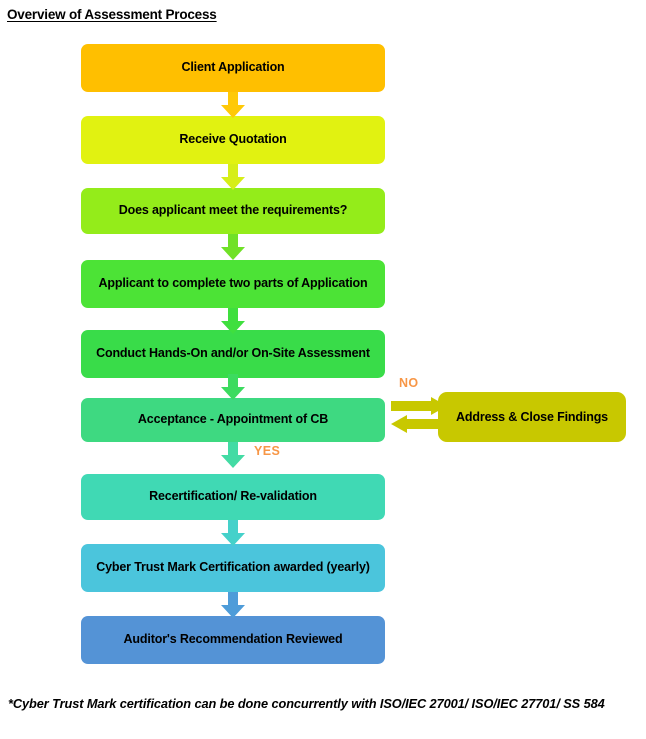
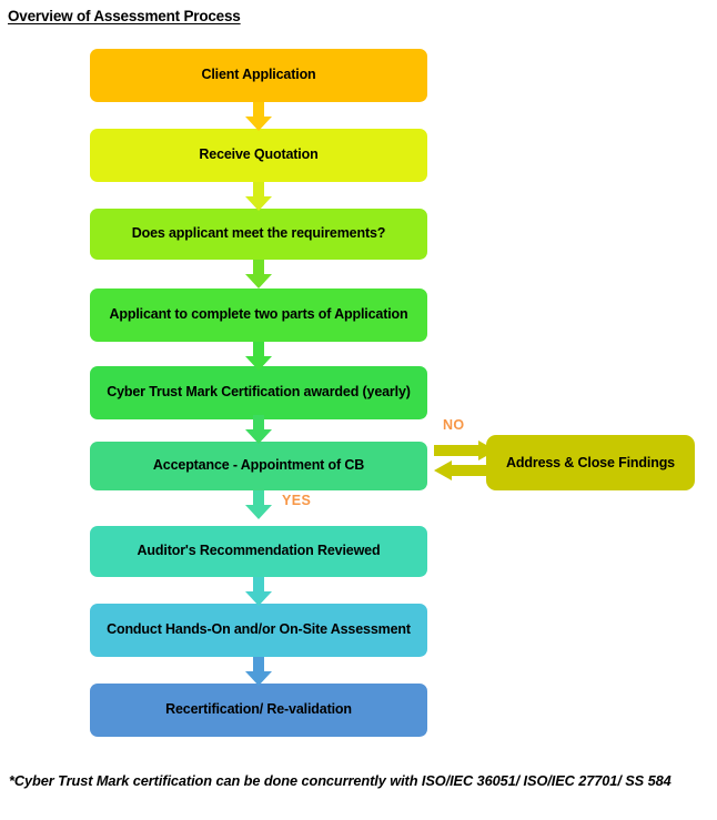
  Overview of Assessment Process
  Client Application
  Receive Quotation
  Does applicant meet the requirements?
  Applicant to complete two parts of Application
- Conduct Hands-On and/or On-Site Assessment
+ Cyber Trust Mark Certification awarded (yearly)
  Acceptance - Appointment of CB
- Recertification/ Re-validation
+ Auditor's Recommendation Reviewed
- Cyber Trust Mark Certification awarded (yearly)
+ Conduct Hands-On and/or On-Site Assessment
- Auditor's Recommendation Reviewed
+ Recertification/ Re-validation
  NO
  YES
  Address & Close Findings
- *Cyber Trust Mark certification can be done concurrently with ISO/IEC 27001/ ISO/IEC 27701/ SS 584
+ *Cyber Trust Mark certification can be done concurrently with ISO/IEC 36051/ ISO/IEC 27701/ SS 584
